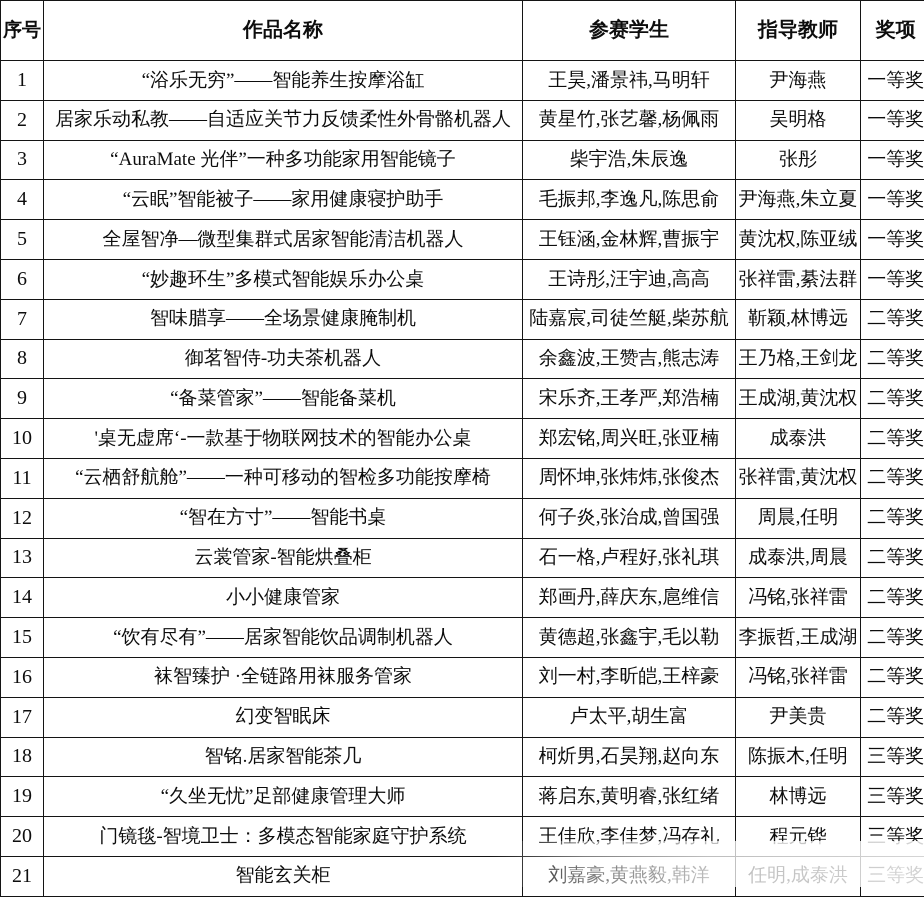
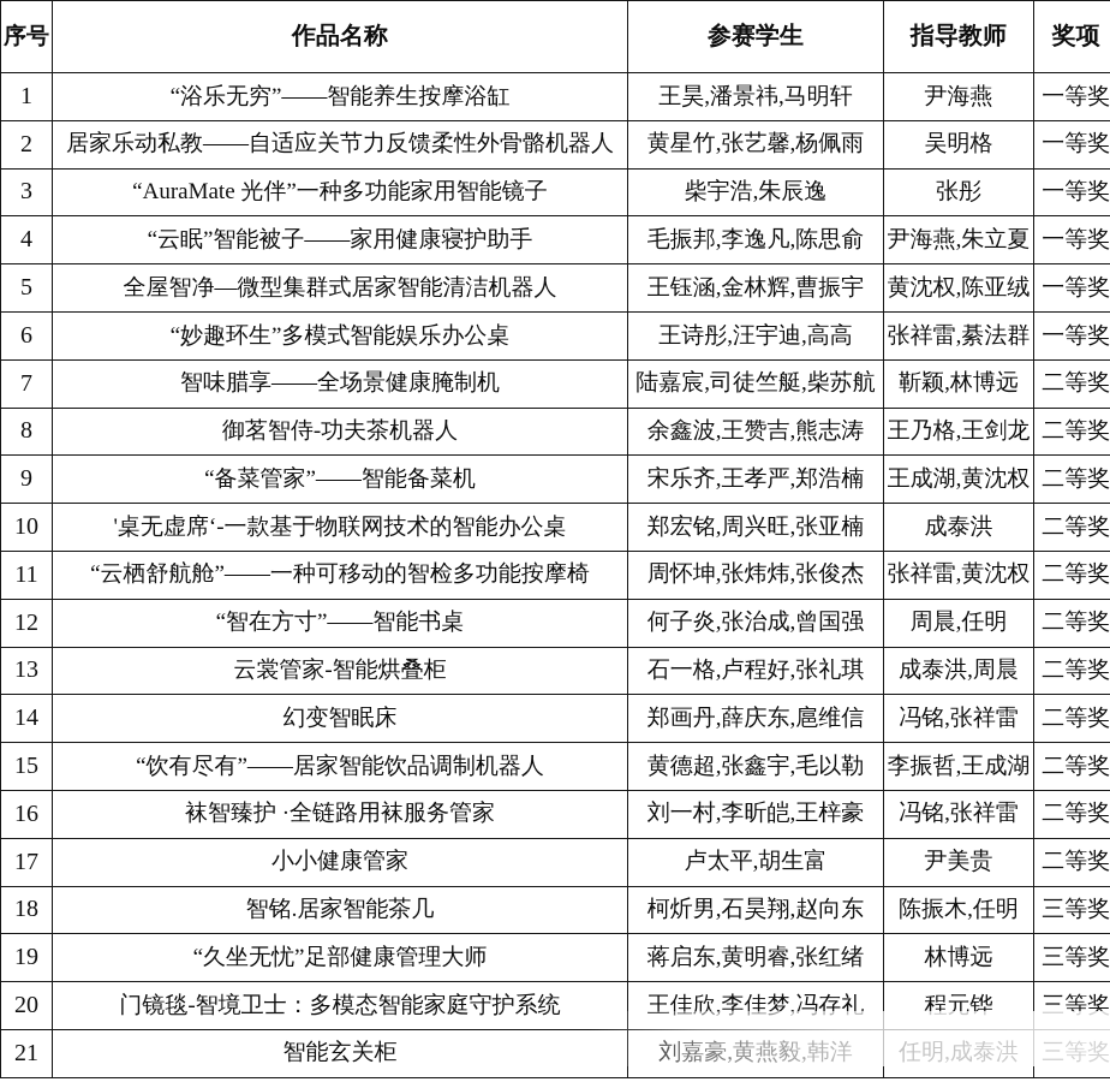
  序号	作品名称	参赛学生	指导教师	奖项
  1	“浴乐无穷”——智能养生按摩浴缸	王昊,潘景祎,马明轩	尹海燕	一等奖
  2	居家乐动私教——自适应关节力反馈柔性外骨骼机器人	黄星竹,张艺馨,杨佩雨	吴明格	一等奖
  3	“AuraMate 光伴”一种多功能家用智能镜子	柴宇浩,朱辰逸	张彤	一等奖
  4	“云眠”智能被子——家用健康寝护助手	毛振邦,李逸凡,陈思俞	尹海燕,朱立夏	一等奖
  5	全屋智净—微型集群式居家智能清洁机器人	王钰涵,金林辉,曹振宇	黄沈权,陈亚绒	一等奖
  6	“妙趣环生”多模式智能娱乐办公桌	王诗彤,汪宇迪,高高	张祥雷,綦法群	一等奖
  7	智味腊享——全场景健康腌制机	陆嘉宸,司徒竺艇,柴苏航	靳颖,林博远	二等奖
  8	御茗智侍-功夫茶机器人	余鑫波,王赞吉,熊志涛	王乃格,王剑龙	二等奖
  9	“备菜管家”——智能备菜机	宋乐齐,王孝严,郑浩楠	王成湖,黄沈权	二等奖
  10	'桌无虚席‘-一款基于物联网技术的智能办公桌	郑宏铭,周兴旺,张亚楠	成泰洪	二等奖
  11	“云栖舒航舱”——一种可移动的智检多功能按摩椅	周怀坤,张炜炜,张俊杰	张祥雷,黄沈权	二等奖
  12	“智在方寸”——智能书桌	何子炎,张治成,曾国强	周晨,任明	二等奖
  13	云裳管家-智能烘叠柜	石一格,卢程好,张礼琪	成泰洪,周晨	二等奖
- 14	小小健康管家	郑画丹,薛庆东,扈维信	冯铭,张祥雷	二等奖
+ 14	幻变智眠床	郑画丹,薛庆东,扈维信	冯铭,张祥雷	二等奖
  15	“饮有尽有”——居家智能饮品调制机器人	黄德超,张鑫宇,毛以勒	李振哲,王成湖	二等奖
  16	袜智臻护 ·全链路用袜服务管家	刘一村,李昕皑,王梓豪	冯铭,张祥雷	二等奖
- 17	幻变智眠床	卢太平,胡生富	尹美贵	二等奖
+ 17	小小健康管家	卢太平,胡生富	尹美贵	二等奖
  18	智铭.居家智能茶几	柯炘男,石昊翔,赵向东	陈振木,任明	三等奖
  19	“久坐无忧”足部健康管理大师	蒋启东,黄明睿,张红绪	林博远	三等奖
  20	门镜毯-智境卫士：多模态智能家庭守护系统	王佳欣,李佳梦,冯存礼	程元铧	三等奖
